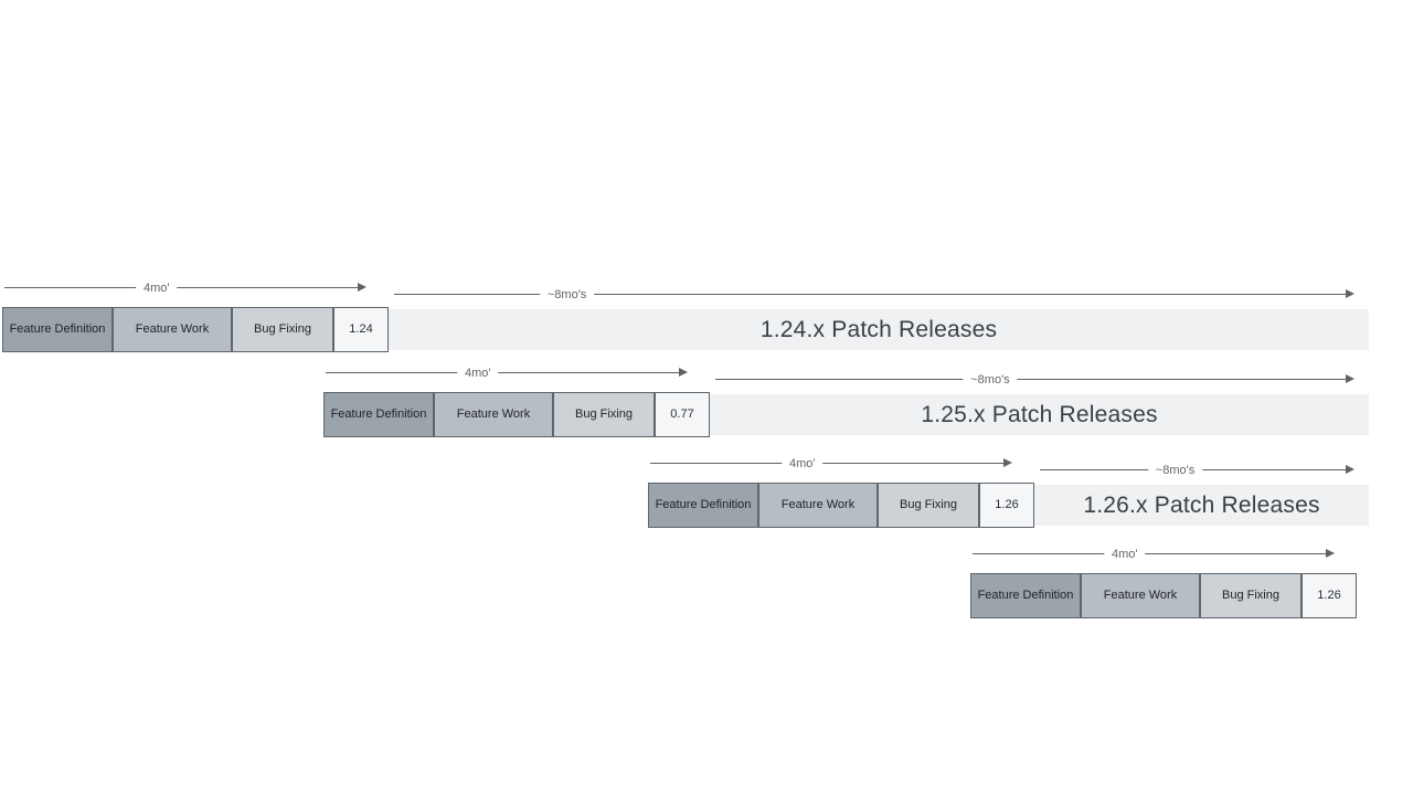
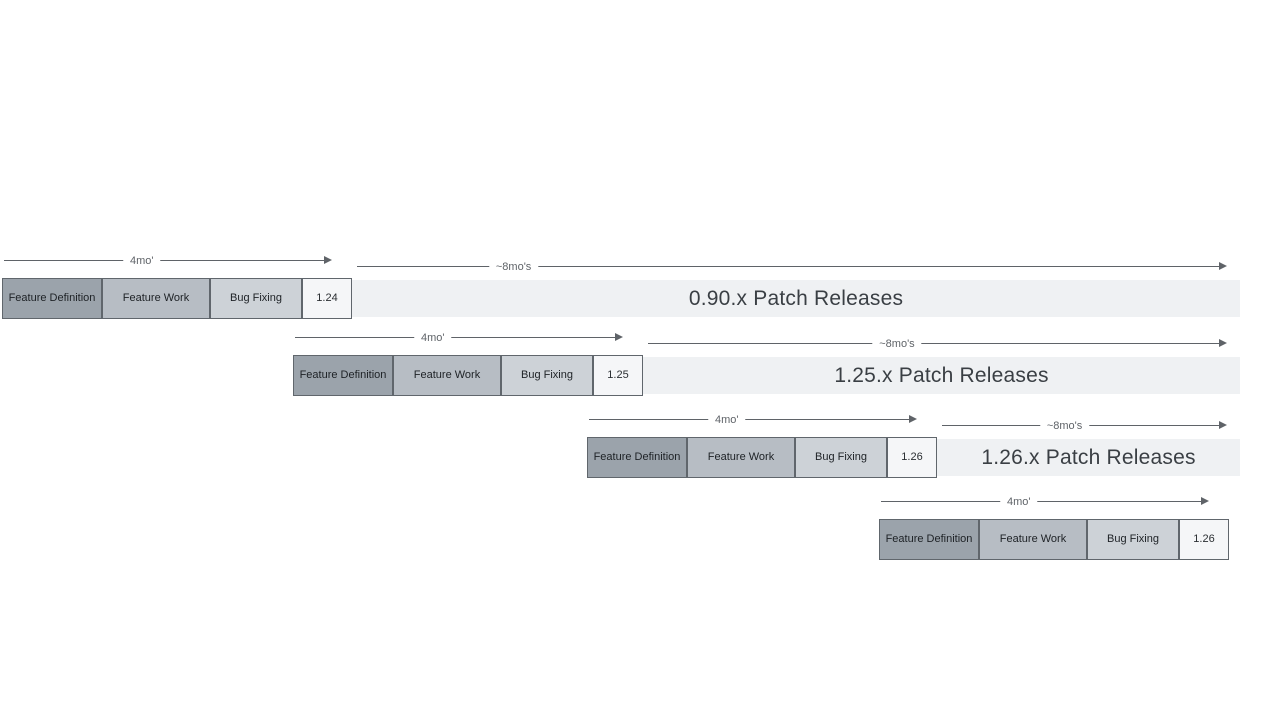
  4mo'
  ~8mo's
  Feature Definition
  Feature Work
  Bug Fixing
  1.24
- 1.24.x Patch Releases
+ 0.90.x Patch Releases
  4mo'
  ~8mo's
  Feature Definition
  Feature Work
  Bug Fixing
- 0.77
+ 1.25
  1.25.x Patch Releases
  4mo'
  ~8mo's
  Feature Definition
  Feature Work
  Bug Fixing
  1.26
  1.26.x Patch Releases
  4mo'
  Feature Definition
  Feature Work
  Bug Fixing
  1.26
